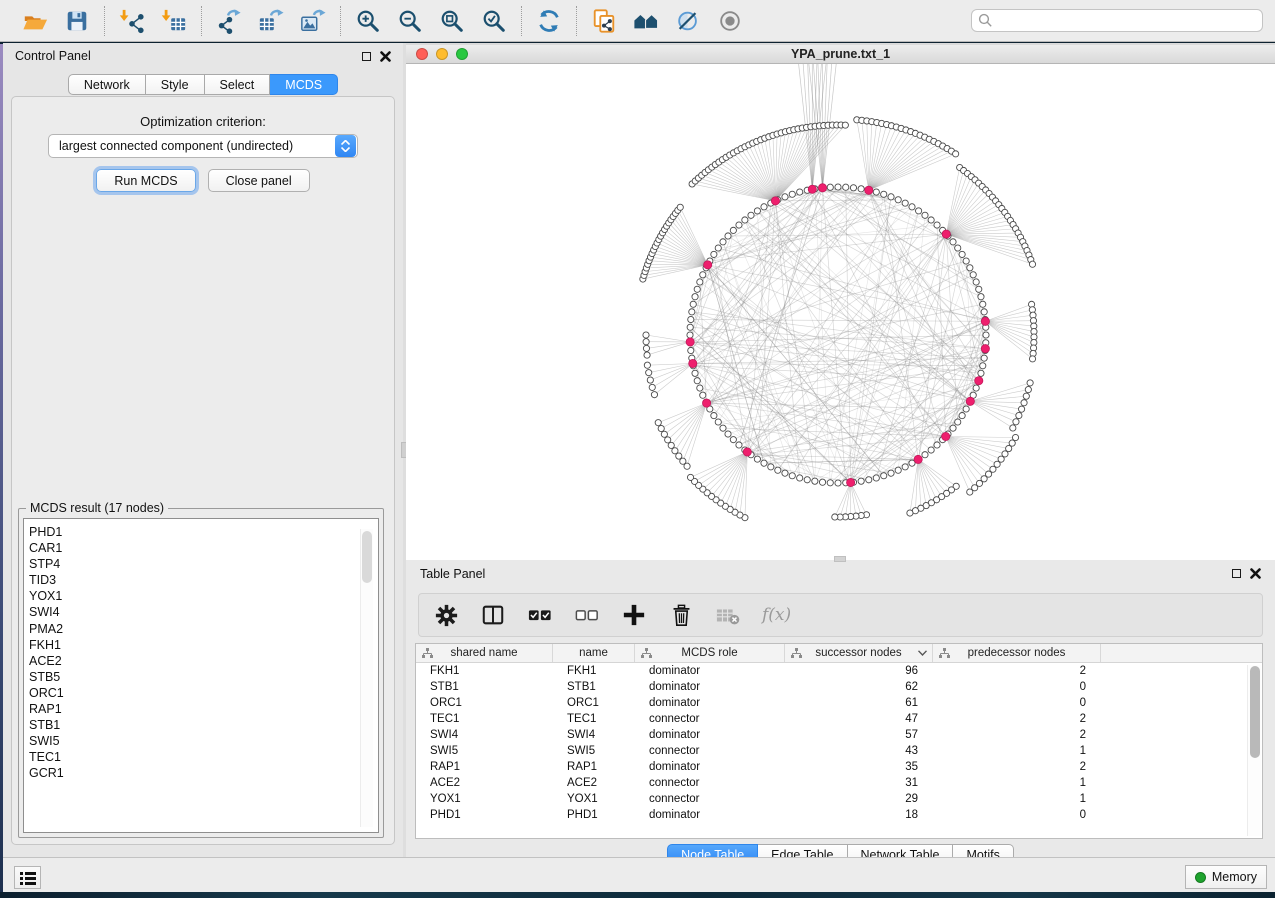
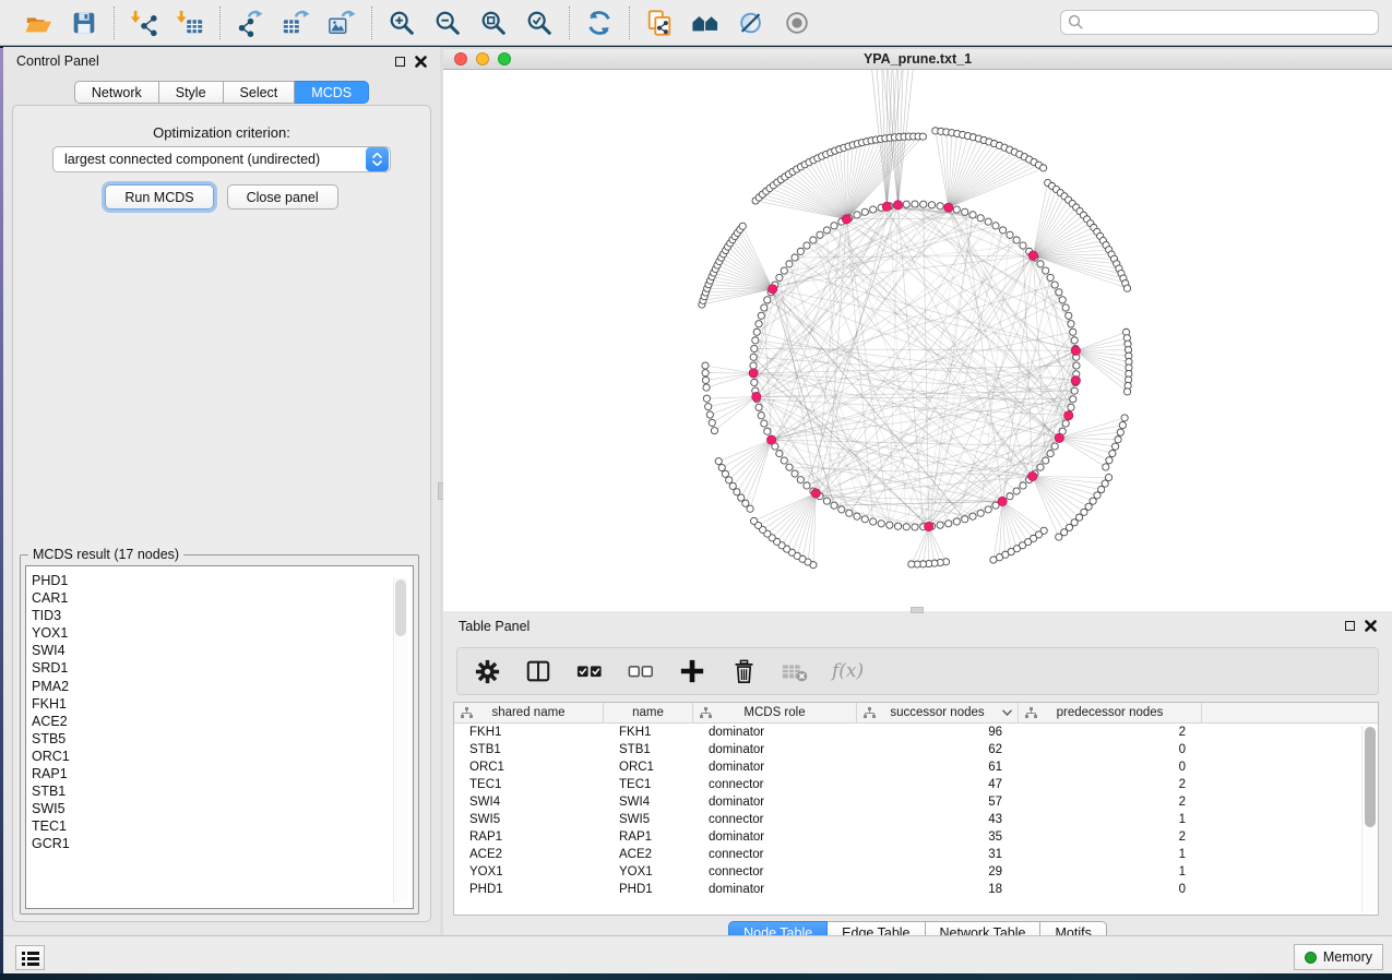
  Control Panel
  Network
  Style
  Select
  MCDS
  Optimization criterion:
  largest connected component (undirected)
  Run MCDS
  Close panel
  MCDS result (17 nodes)
  PHD1
  CAR1
- STP4
  TID3
  YOX1
  SWI4
+ SRD1
  PMA2
  FKH1
  ACE2
  STB5
  ORC1
  RAP1
  STB1
  SWI5
  TEC1
  GCR1
  YPA_prune.txt_1
  Table Panel
  f(x)
  shared name
  name
  MCDS role
  successor nodes
  predecessor nodes
  FKH1
  FKH1
  dominator
  96
  2
  STB1
  STB1
  dominator
  62
  0
  ORC1
  ORC1
  dominator
  61
  0
  TEC1
  TEC1
  connector
  47
  2
  SWI4
  SWI4
  dominator
  57
  2
  SWI5
  SWI5
  connector
  43
  1
  RAP1
  RAP1
  dominator
  35
  2
  ACE2
  ACE2
  connector
  31
  1
  YOX1
  YOX1
  connector
  29
  1
  PHD1
  PHD1
  dominator
  18
  0
  Node Table
  Edge Table
  Network Table
  Motifs
  Memory
